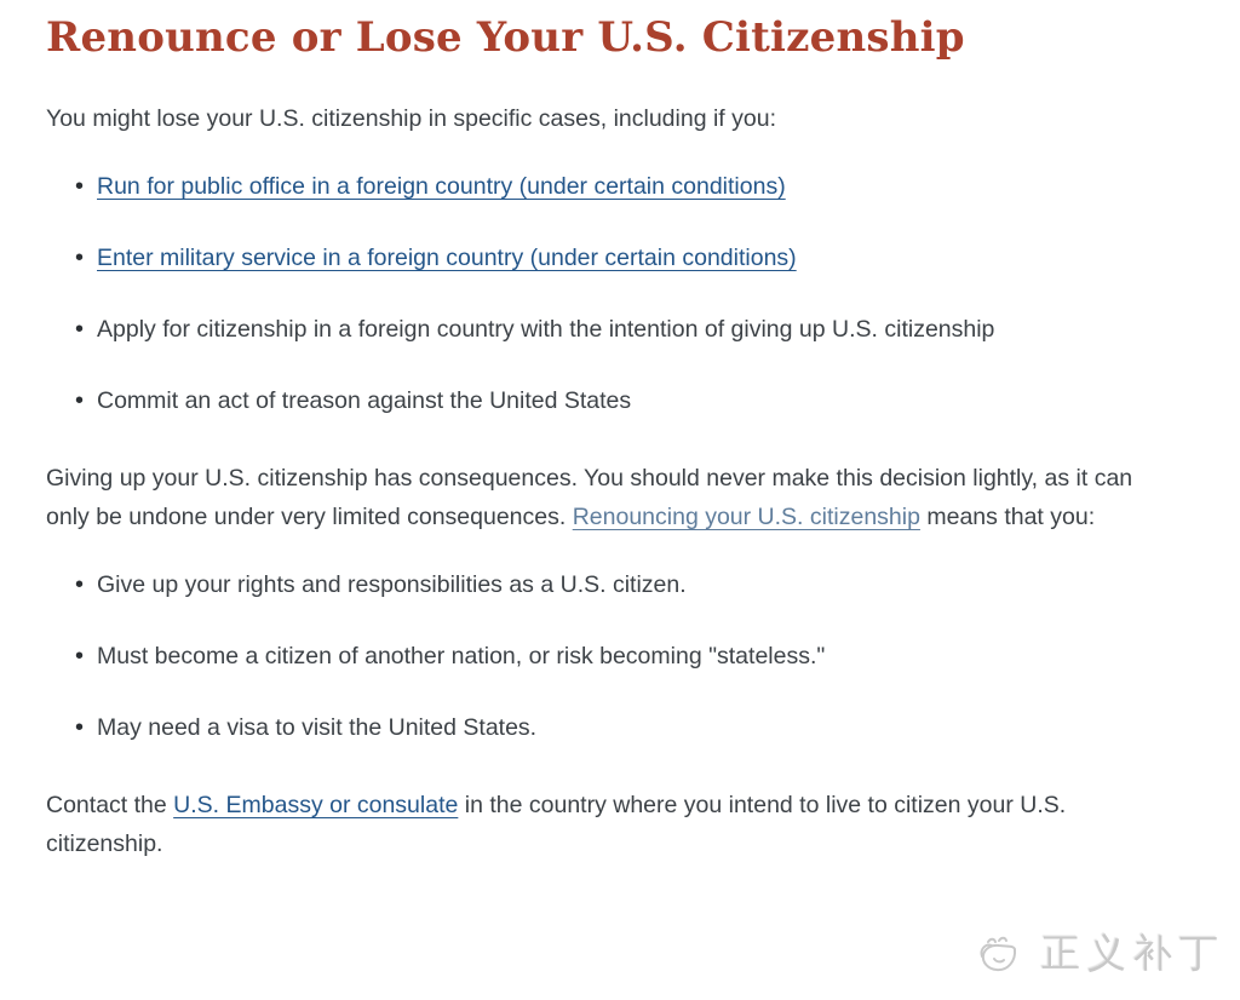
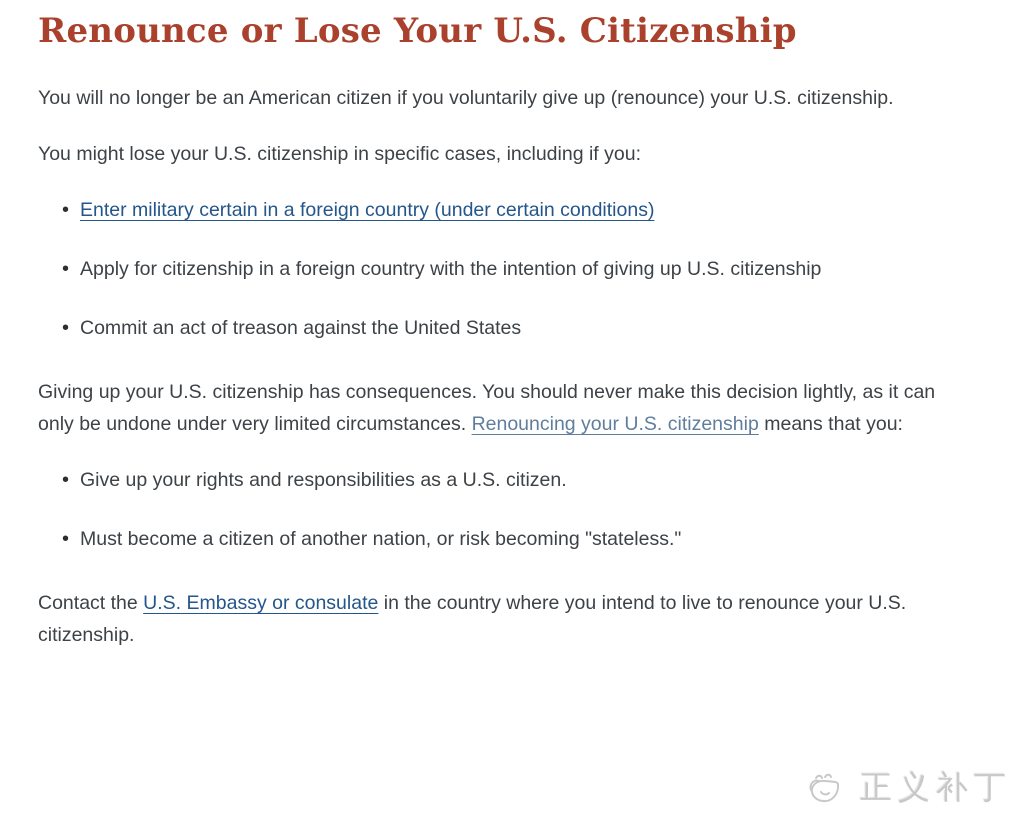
  Renounce or Lose Your U.S. Citizenship
+ You will no longer be an American citizen if you voluntarily give up (renounce) your U.S. citizenship.
  You might lose your U.S. citizenship in specific cases, including if you:
- Run for public office in a foreign country (under certain conditions)
- Enter military service in a foreign country (under certain conditions)
+ Enter military certain in a foreign country (under certain conditions)
  Apply for citizenship in a foreign country with the intention of giving up U.S. citizenship
  Commit an act of treason against the United States
- Giving up your U.S. citizenship has consequences. You should never make this decision lightly, as it can only be undone under very limited consequences. Renouncing your U.S. citizenship means that you:
+ Giving up your U.S. citizenship has consequences. You should never make this decision lightly, as it can only be undone under very limited circumstances. Renouncing your U.S. citizenship means that you:
  Give up your rights and responsibilities as a U.S. citizen.
  Must become a citizen of another nation, or risk becoming "stateless."
- May need a visa to visit the United States.
- Contact the U.S. Embassy or consulate in the country where you intend to live to citizen your U.S. citizenship.
+ Contact the U.S. Embassy or consulate in the country where you intend to live to renounce your U.S. citizenship.
  正义补丁
